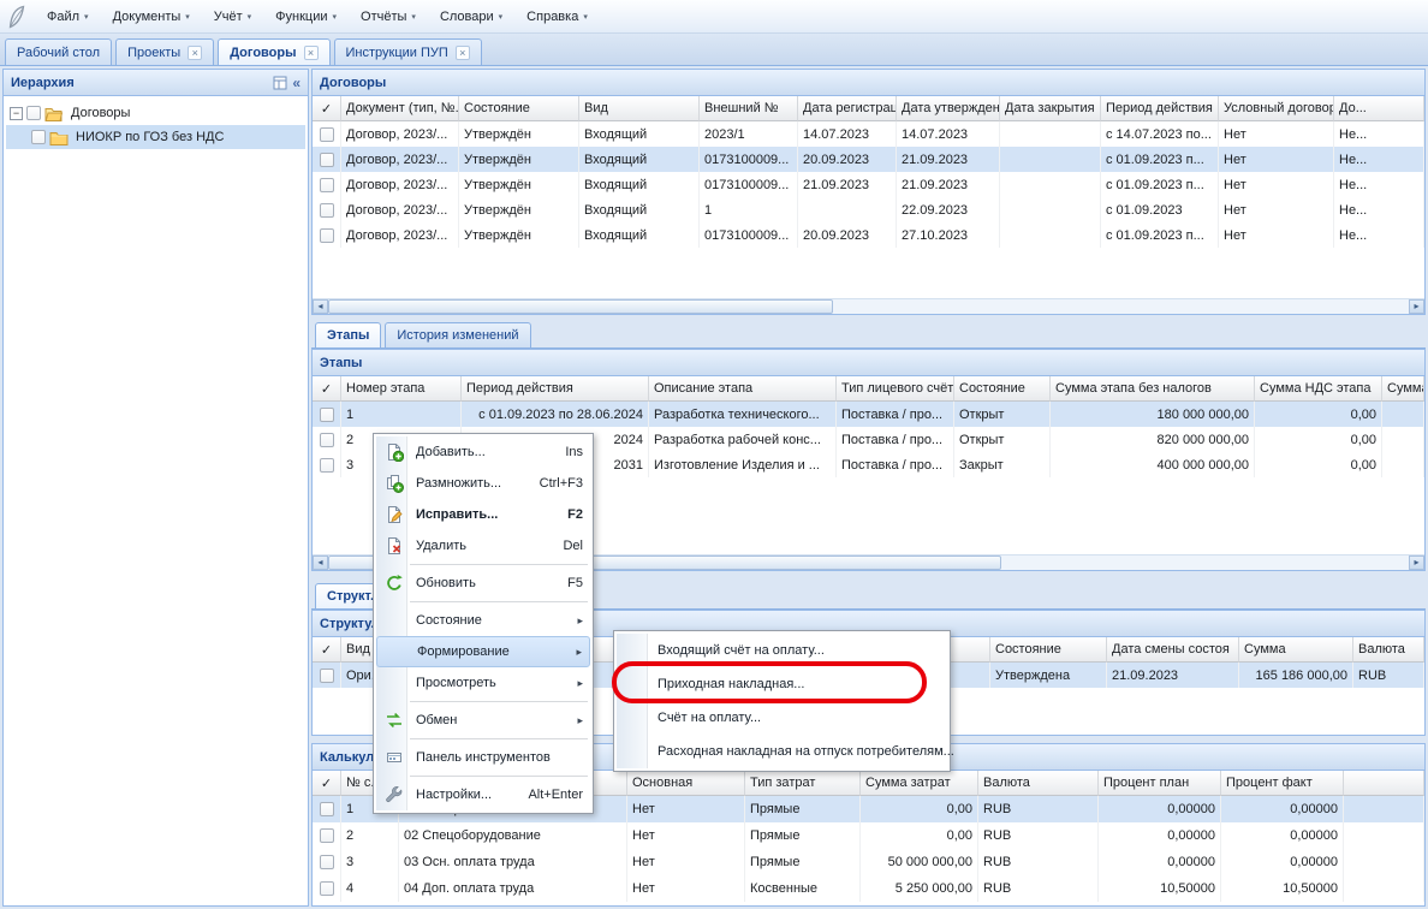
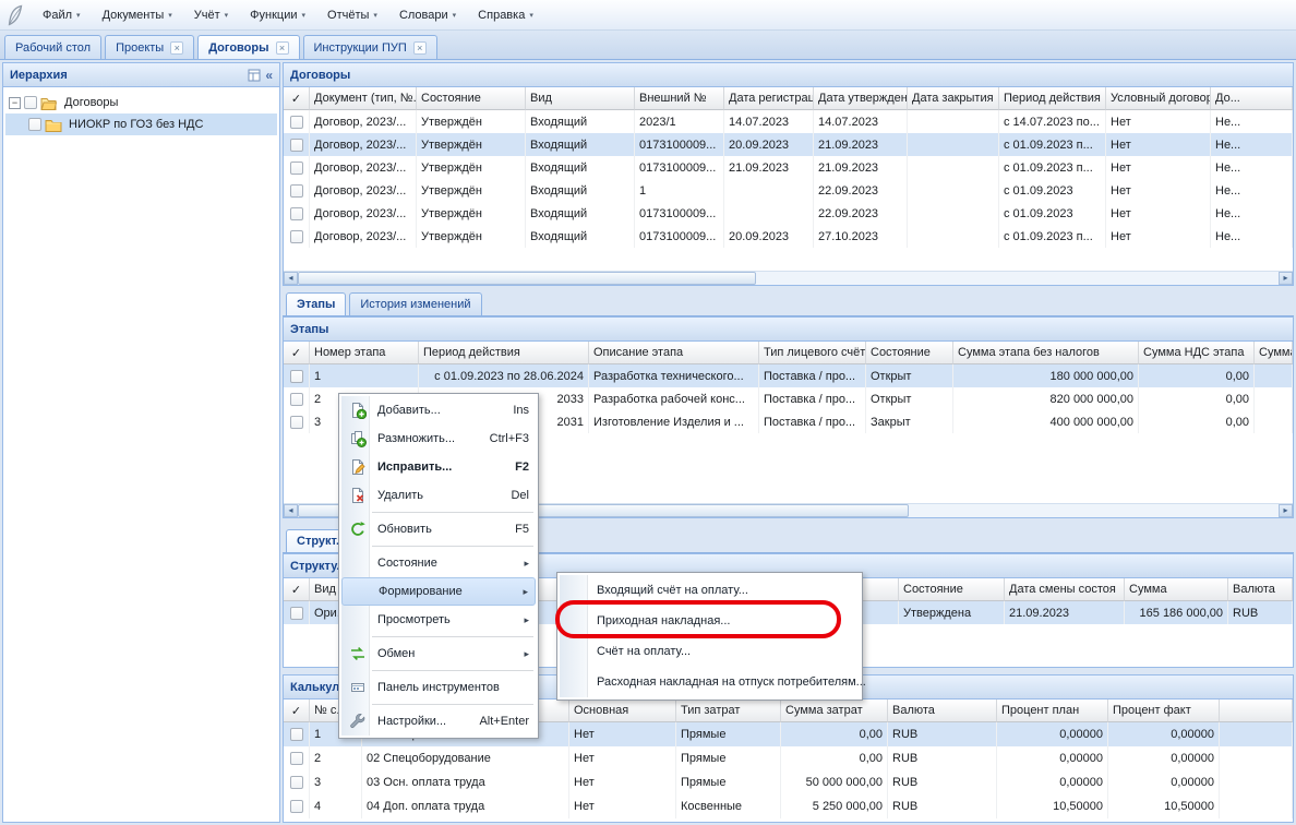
  Файл
  Документы
  Учёт
  Функции
  Отчёты
  Словари
  Справка
  Рабочий стол
  Проекты
  ×
  Договоры
  ×
  Инструкции ПУП
  ×
  Иерархия
  «
  −
  Договоры
  НИОКР по ГОЗ без НДС
  Договоры
  ✓	Документ (тип, №.	Состояние	Вид	Внешний №	Дата регистрац	Дата утвержден	Дата закрытия	Период действия	Условный договор	До...
  	Договор, 2023/...	Утверждён	Входящий	2023/1	14.07.2023	14.07.2023		с 14.07.2023 по...	Нет	Не...
  	Договор, 2023/...	Утверждён	Входящий	0173100009...	20.09.2023	21.09.2023		с 01.09.2023 п...	Нет	Не...
  	Договор, 2023/...	Утверждён	Входящий	0173100009...	21.09.2023	21.09.2023		с 01.09.2023 п...	Нет	Не...
  	Договор, 2023/...	Утверждён	Входящий	1		22.09.2023		с 01.09.2023	Нет	Не...
+ 	Договор, 2023/...	Утверждён	Входящий	0173100009...		22.09.2023		с 01.09.2023	Нет	Не...
  	Договор, 2023/...	Утверждён	Входящий	0173100009...	20.09.2023	27.10.2023		с 01.09.2023 п...	Нет	Не...
  ◂
  ▸
  Этапы
  История изменений
  Этапы
  ✓	Номер этапа	Период действия	Описание этапа	Тип лицевого счёт	Состояние	Сумма этапа без налогов	Сумма НДС этапа	Сумм
  	1	с 01.09.2023 по 28.06.2024	Разработка технического...	Поставка / про...	Открыт	180 000 000,00	0,00
- 	2	2024	Разработка рабочей конс...	Поставка / про...	Открыт	820 000 000,00	0,00
+ 	2	2033	Разработка рабочей конс...	Поставка / про...	Открыт	820 000 000,00	0,00
  	3	2031	Изготовление Изделия и ...	Поставка / про...	Закрыт	400 000 000,00	0,00
  ◂
  ▸
  Структу
  ✓	Вид			Состояние	Дата смены состоя	Сумма	Валюта
  	Ори			Утверждена	21.09.2023	165 186 000,00	RUB
  Калькул
  ✓	№ с		Основная	Тип затрат	Сумма затрат	Валюта	Процент план	Процент факт
  	1		Нет	Прямые	0,00	RUB	0,00000	0,00000
  	2	02 Спецоборудование	Нет	Прямые	0,00	RUB	0,00000	0,00000
  	3	03 Осн. оплата труда	Нет	Прямые	50 000 000,00	RUB	0,00000	0,00000
  	4	04 Доп. оплата труда	Нет	Косвенные	5 250 000,00	RUB	10,50000	10,50000
  Добавить...
  Ins
  Размножить...
  Ctrl+F3
  Исправить...
  F2
  Удалить
  Del
  Обновить
  F5
  Состояние
  ▸
  Формирование
  ▸
  Просмотреть
  ▸
  Обмен
  ▸
  Панель инструментов
  Настройки...
  Alt+Enter
  Входящий счёт на оплату...
  Приходная накладная...
  Счёт на оплату...
  Расходная накладная на отпуск потребителям...
